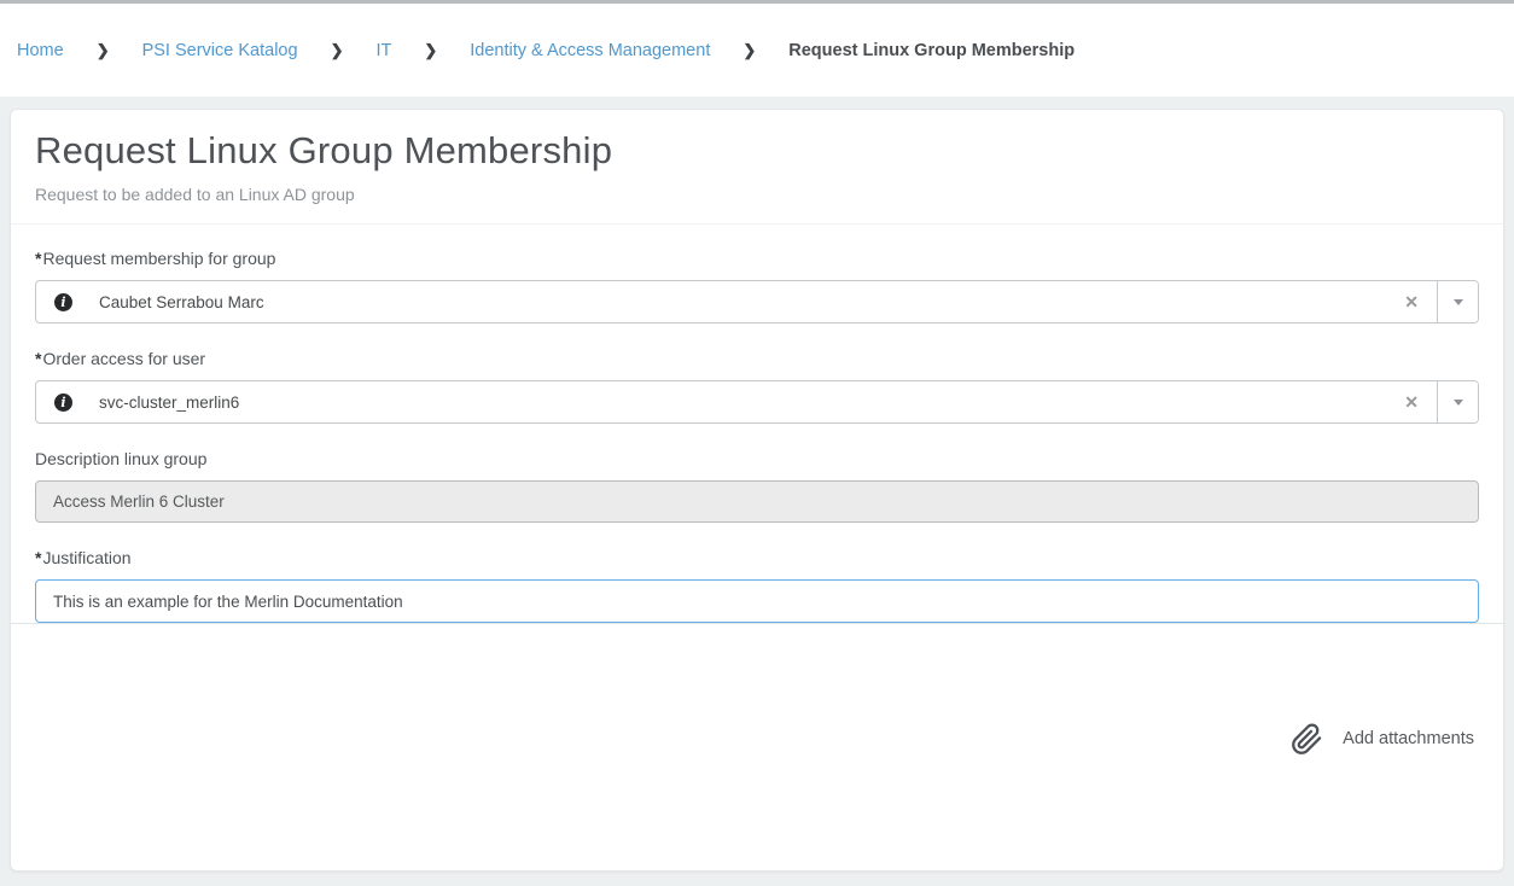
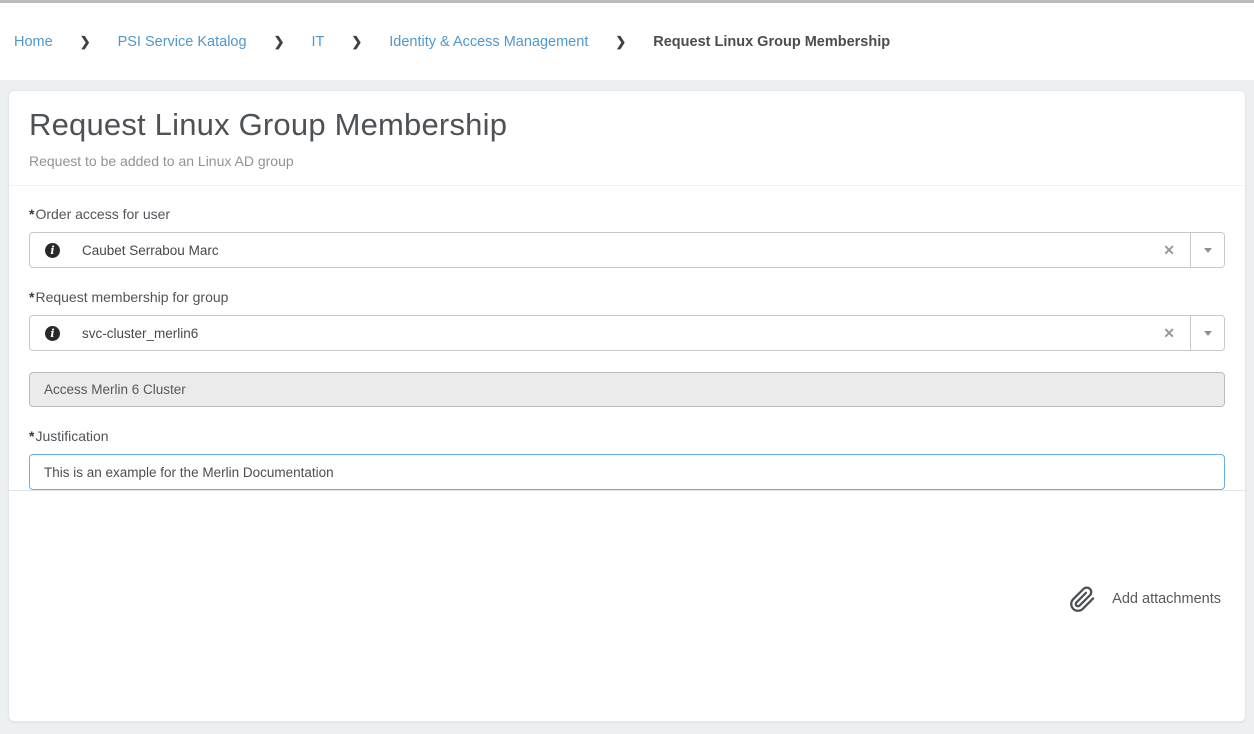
  Home
  ❯
  PSI Service Katalog
  ❯
  IT
  ❯
  Identity & Access Management
  ❯
  Request Linux Group Membership
  Request Linux Group Membership
  Request to be added to an Linux AD group
- *Request membership for group
+ *Order access for user
  i
  Caubet Serrabou Marc
  ✕
- *Order access for user
+ *Request membership for group
  i
  svc-cluster_merlin6
  ✕
- Description linux group
  Access Merlin 6 Cluster
  *Justification
  This is an example for the Merlin Documentation
  Add attachments
